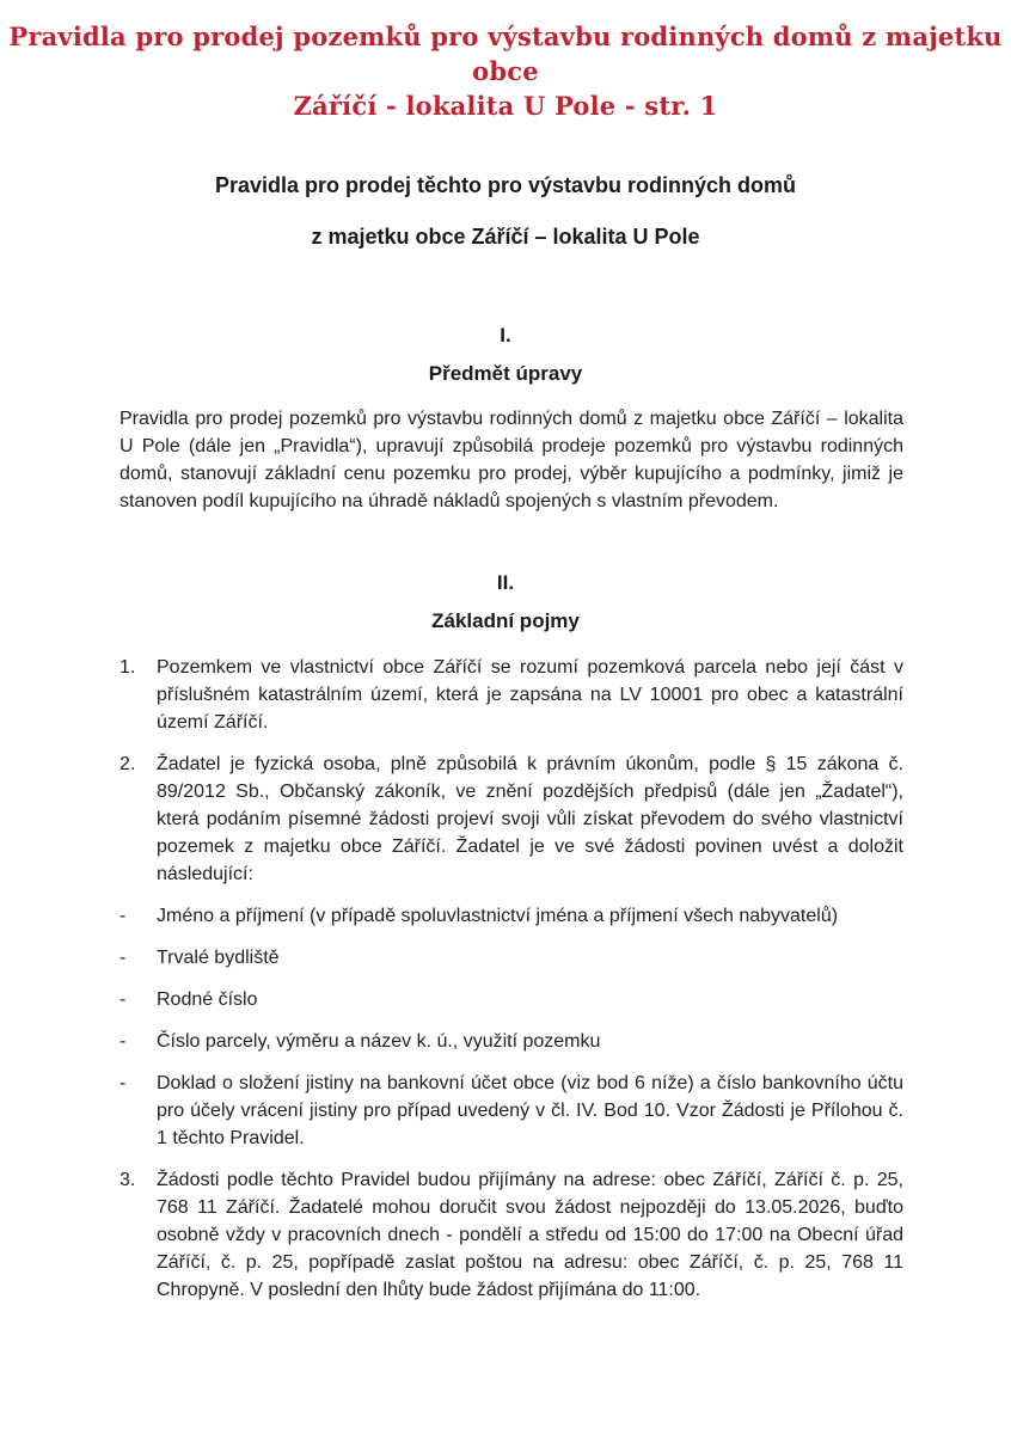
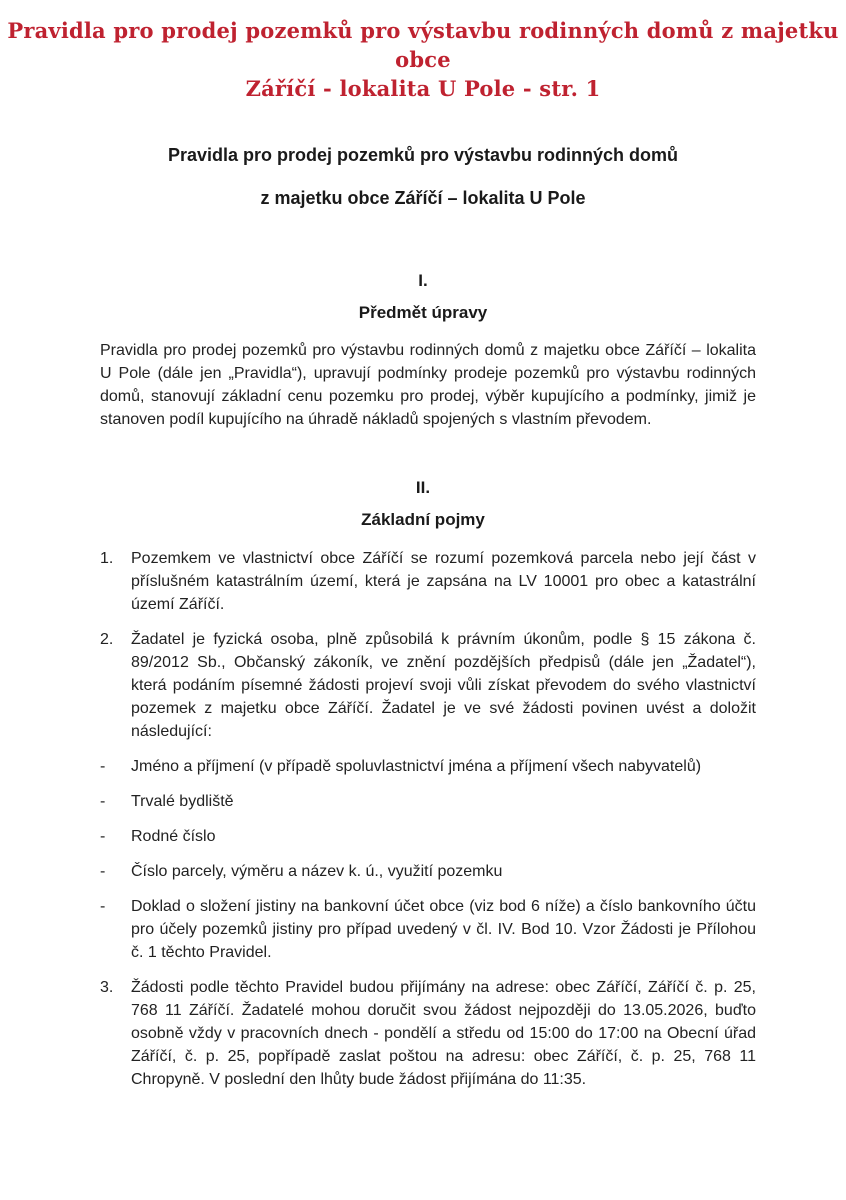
  Pravidla pro prodej pozemků pro výstavbu rodinných domů z majetku obce
  Záříčí - lokalita U Pole - str. 1
- Pravidla pro prodej těchto pro výstavbu rodinných domů
+ Pravidla pro prodej pozemků pro výstavbu rodinných domů
  z majetku obce Záříčí – lokalita U Pole
  I.
  Předmět úpravy
- Pravidla pro prodej pozemků pro výstavbu rodinných domů z majetku obce Záříčí – lokalita U Pole (dále jen „Pravidla“), upravují způsobilá prodeje pozemků pro výstavbu rodinných domů, stanovují základní cenu pozemku pro prodej, výběr kupujícího a podmínky, jimiž je stanoven podíl kupujícího na úhradě nákladů spojených s vlastním převodem.
+ Pravidla pro prodej pozemků pro výstavbu rodinných domů z majetku obce Záříčí – lokalita U Pole (dále jen „Pravidla“), upravují podmínky prodeje pozemků pro výstavbu rodinných domů, stanovují základní cenu pozemku pro prodej, výběr kupujícího a podmínky, jimiž je stanoven podíl kupujícího na úhradě nákladů spojených s vlastním převodem.
  II.
  Základní pojmy
  1.
  Pozemkem ve vlastnictví obce Záříčí se rozumí pozemková parcela nebo její část v příslušném katastrálním území, která je zapsána na LV 10001 pro obec a katastrální území Záříčí.
  2.
  Žadatel je fyzická osoba, plně způsobilá k právním úkonům, podle § 15 zákona č. 89/2012 Sb., Občanský zákoník, ve znění pozdějších předpisů (dále jen „Žadatel“), která podáním písemné žádosti projeví svoji vůli získat převodem do svého vlastnictví pozemek z majetku obce Záříčí. Žadatel je ve své žádosti povinen uvést a doložit následující:
  -
  Jméno a příjmení (v případě spoluvlastnictví jména a příjmení všech nabyvatelů)
  -
  Trvalé bydliště
  -
  Rodné číslo
  -
  Číslo parcely, výměru a název k. ú., využití pozemku
  -
- Doklad o složení jistiny na bankovní účet obce (viz bod 6 níže) a číslo bankovního účtu pro účely vrácení jistiny pro případ uvedený v čl. IV. Bod 10. Vzor Žádosti je Přílohou č. 1 těchto Pravidel.
+ Doklad o složení jistiny na bankovní účet obce (viz bod 6 níže) a číslo bankovního účtu pro účely pozemků jistiny pro případ uvedený v čl. IV. Bod 10. Vzor Žádosti je Přílohou č. 1 těchto Pravidel.
  3.
- Žádosti podle těchto Pravidel budou přijímány na adrese: obec Záříčí, Záříčí č. p. 25, 768 11 Záříčí. Žadatelé mohou doručit svou žádost nejpozději do 13.05.2026, buďto osobně vždy v pracovních dnech - pondělí a středu od 15:00 do 17:00 na Obecní úřad Záříčí, č. p. 25, popřípadě zaslat poštou na adresu: obec Záříčí, č. p. 25, 768 11 Chropyně. V poslední den lhůty bude žádost přijímána do 11:00.
+ Žádosti podle těchto Pravidel budou přijímány na adrese: obec Záříčí, Záříčí č. p. 25, 768 11 Záříčí. Žadatelé mohou doručit svou žádost nejpozději do 13.05.2026, buďto osobně vždy v pracovních dnech - pondělí a středu od 15:00 do 17:00 na Obecní úřad Záříčí, č. p. 25, popřípadě zaslat poštou na adresu: obec Záříčí, č. p. 25, 768 11 Chropyně. V poslední den lhůty bude žádost přijímána do 11:35.
